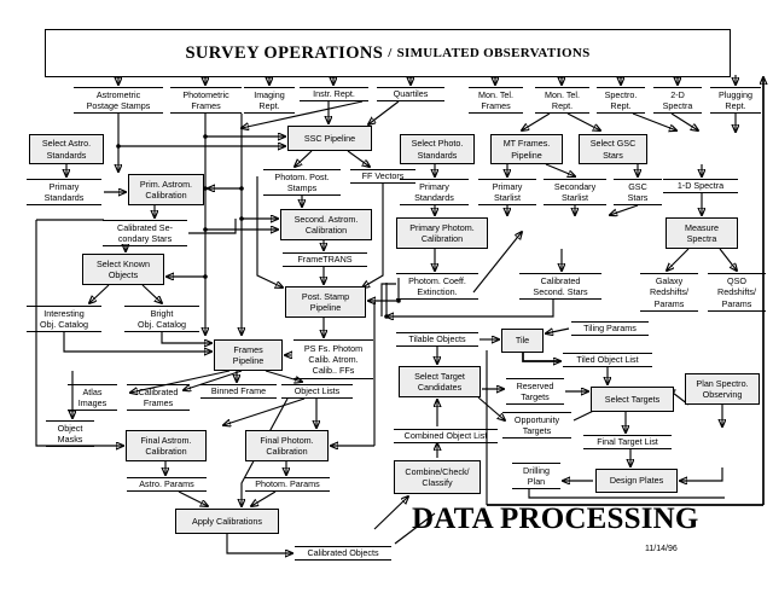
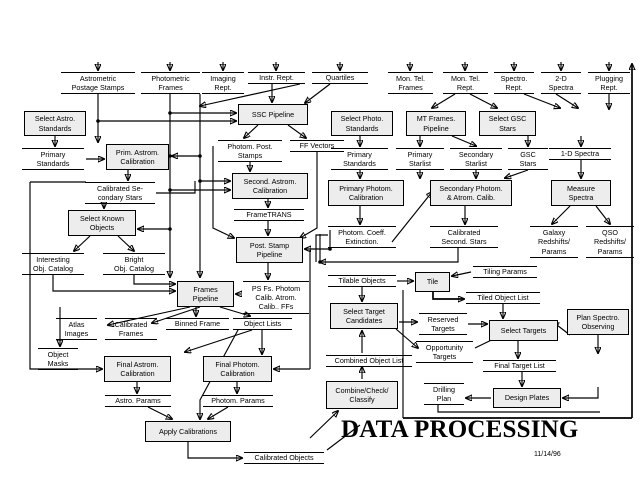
- SURVEY OPERATIONS
- /
- SIMULATED OBSERVATIONS
  DATA PROCESSING
  SSC Pipeline
  Select Astro.
  Standards
  Prim. Astrom.
  Calibration
  Second. Astrom.
  Calibration
  Select Known
  Objects
  Post. Stamp
  Pipeline
  Frames
  Pipeline
  Final Astrom.
  Calibration
  Final Photom.
  Calibration
  Apply Calibrations
  Select Photo.
  Standards
  MT Frames.
  Pipeline
  Select GSC
  Stars
  Primary Photom.
  Calibration
+ Secondary Photom.
+ & Atrom. Calib.
  Measure
  Spectra
  Tile
  Select Target
  Candidates
  Select Targets
  Plan Spectro.
  Observing
  Design Plates
  Combine/Check/
  Classify
  Astrometric
  Postage Stamps
  Photometric
  Frames
  Imaging
  Rept.
  Instr. Rept.
  Quartiles
  Mon. Tel.
  Frames
  Mon. Tel.
  Rept.
  Spectro.
  Rept.
  2-D
  Spectra
  Plugging
  Rept.
  Photom. Post.
  Stamps
  FF Vectors
  Primary
  Standards
  Calibrated Se-
  condary Stars
  FrameTRANS
  Interesting
  Obj. Catalog
  Bright
  Obj. Catalog
  PS Fs. Photom
  Calib. Atrom.
  Calib.. FFs
  Atlas
  Images
  Calibrated
  Frames
  Binned Frame
  Object Lists
  Object
  Masks
  Astro. Params
  Photom. Params
  Calibrated Objects
  Primary
  Standards
  Primary
  Starlist
  Secondary
  Starlist
  GSC
  Stars
  1-D Spectra
  Photom. Coeff.
  Extinction.
  Calibrated
  Second. Stars
  Galaxy
  Redshifts/
  Params
  QSO
  Redshifts/
  Params
  Tilable Objects
  Tiling Params
  Tiled Object List
  Reserved
  Targets
  Opportunity
  Targets
  Combined Object List
  Final Target List
  Drilling
  Plan
